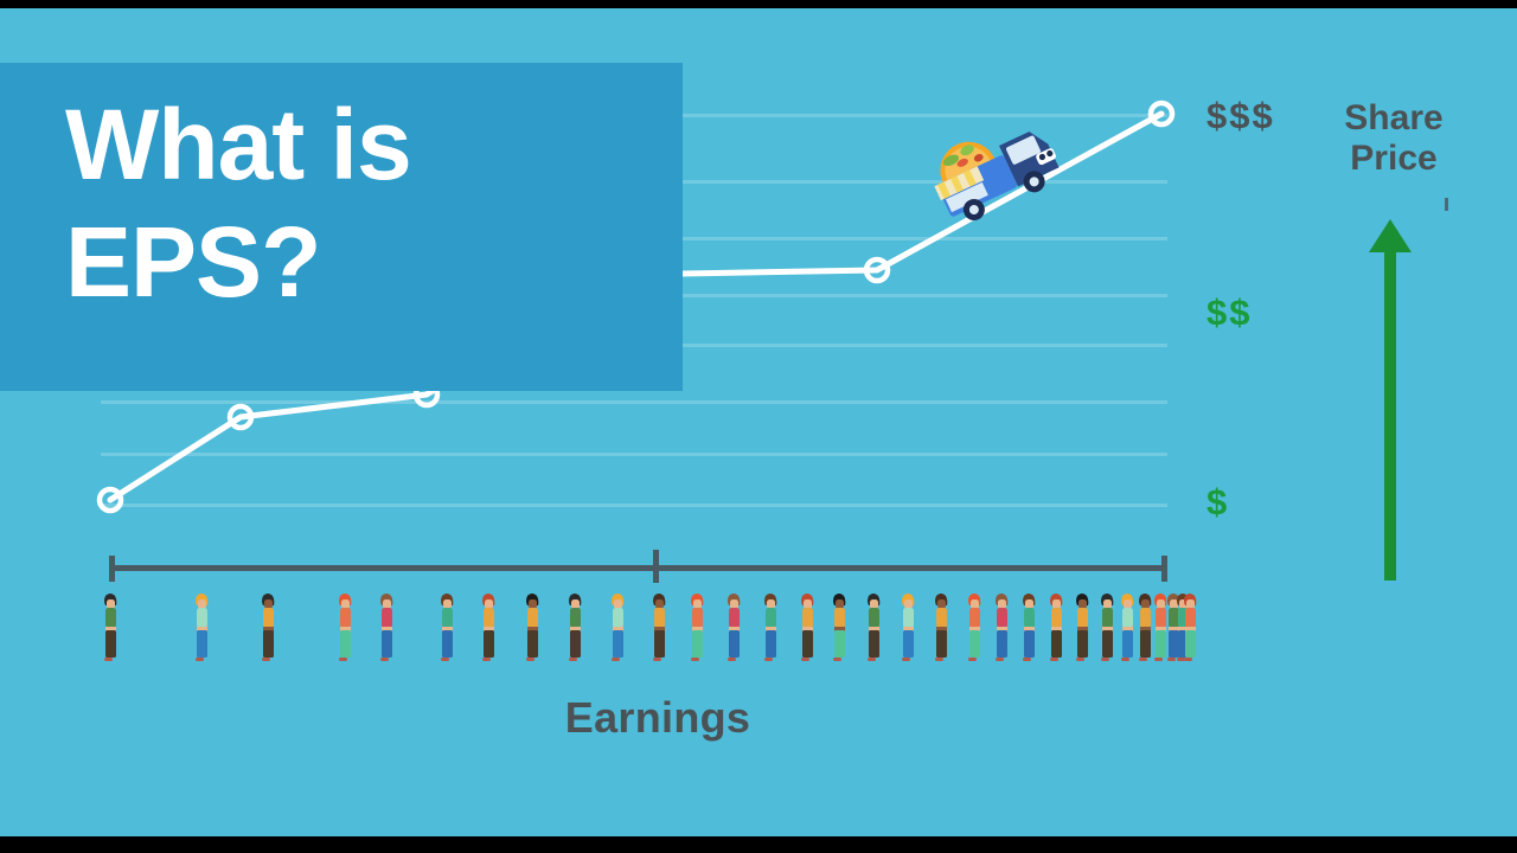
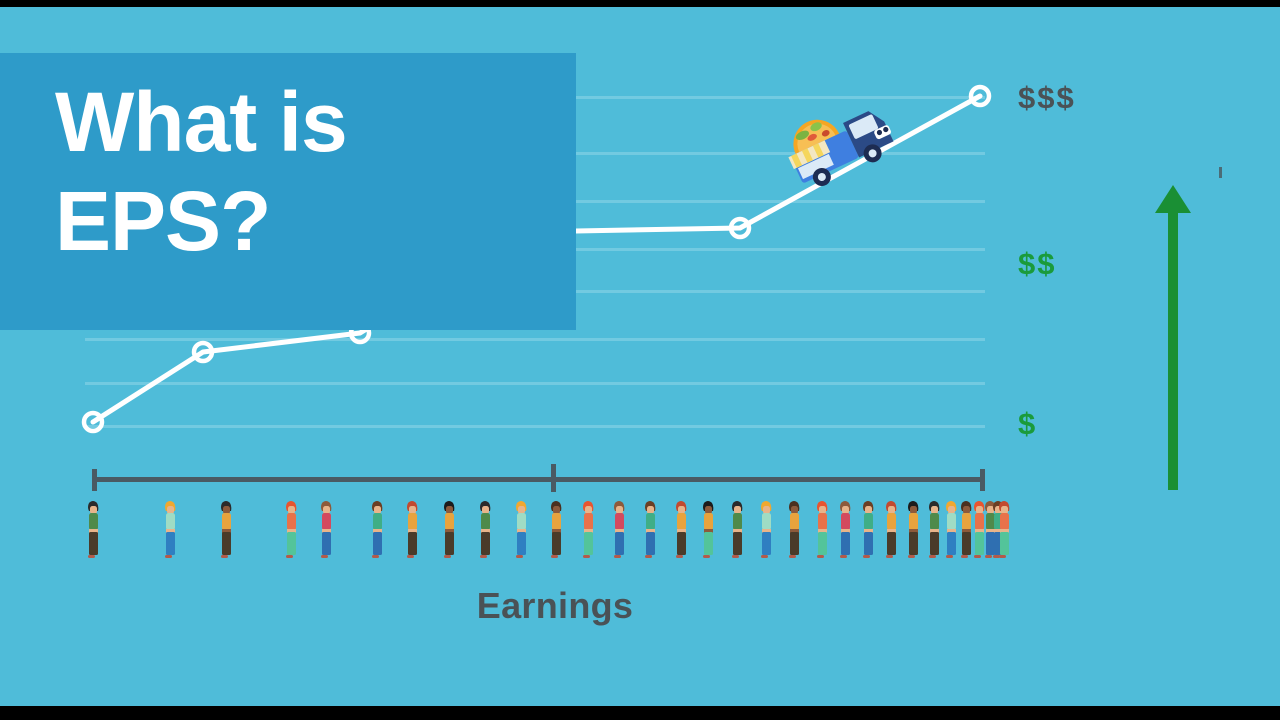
  What is
  EPS?
  $$$
  $$
  $
- Share
- Price
  Earnings
